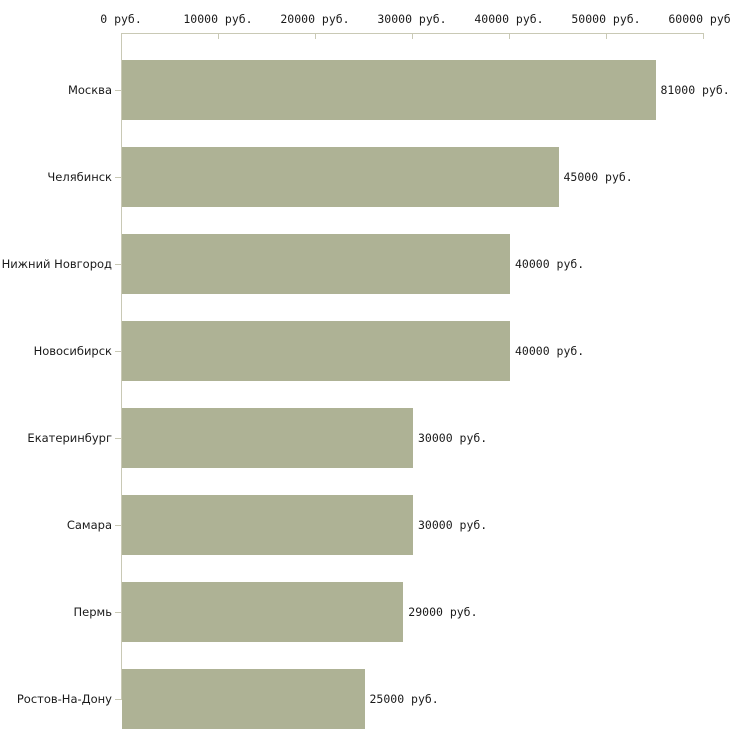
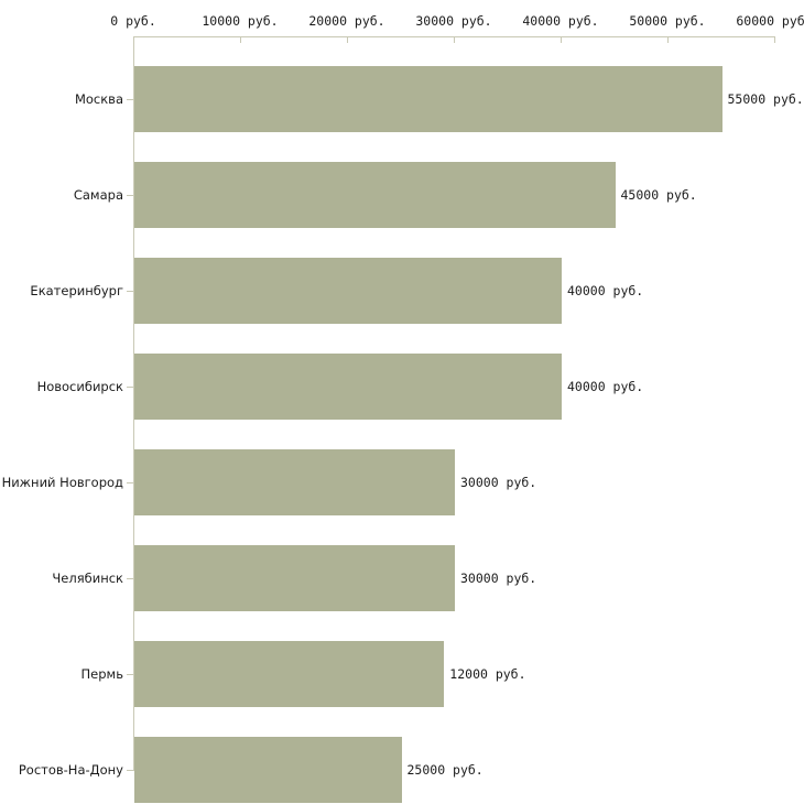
  0 руб.
  10000 руб.
  20000 руб.
  30000 руб.
  40000 руб.
  50000 руб.
  60000 руб
  Москва
- Челябинск
+ Самара
- Нижний Новгород
+ Екатеринбург
  Новосибирск
- Екатеринбург
+ Нижний Новгород
- Самара
+ Челябинск
  Пермь
  Ростов-На-Дону
- 81000 руб.
+ 55000 руб.
  45000 руб.
  40000 руб.
  40000 руб.
  30000 руб.
  30000 руб.
- 29000 руб.
+ 12000 руб.
  25000 руб.
